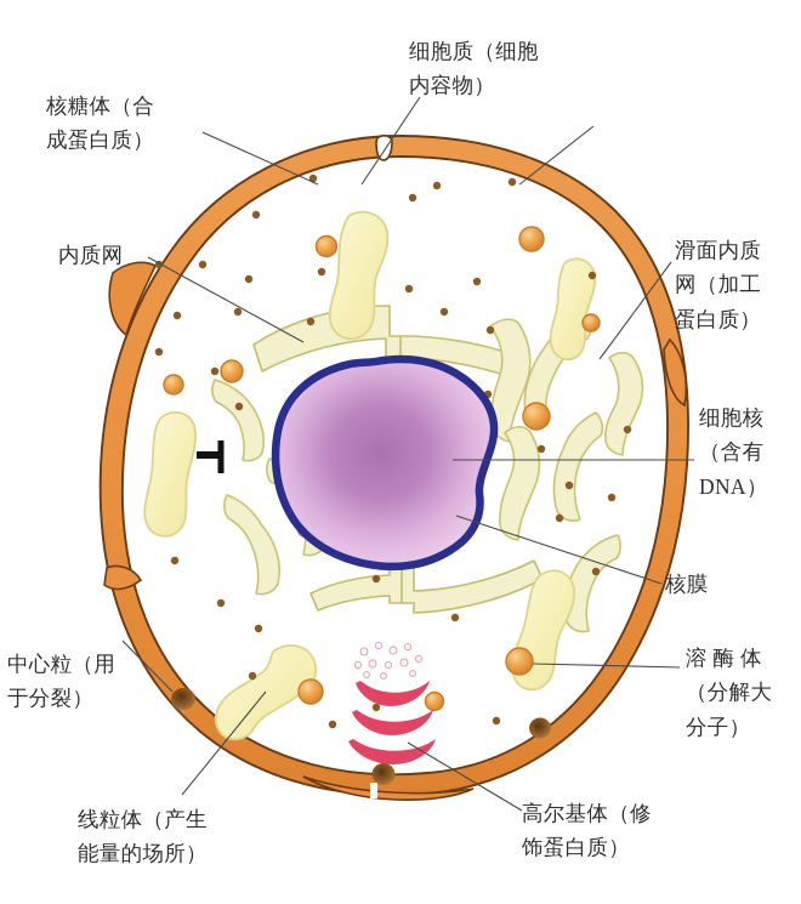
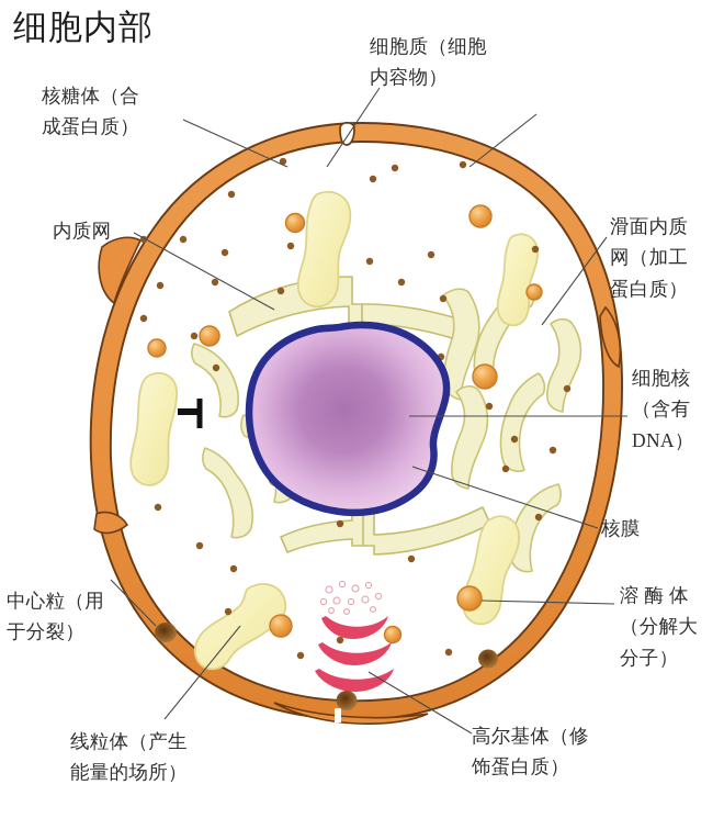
+ 细胞内部
  核糖体（合
  成蛋白质）
  细胞质（细胞
  内容物）
  内质网
  滑面内质
  网（加工
  蛋白质）
  细胞核
  （含有
  DNA）
  核膜
  溶 酶 体
  （分解大
  分子）
  中心粒（用
  于分裂）
  线粒体（产生
  能量的场所）
  高尔基体（修
  饰蛋白质）
